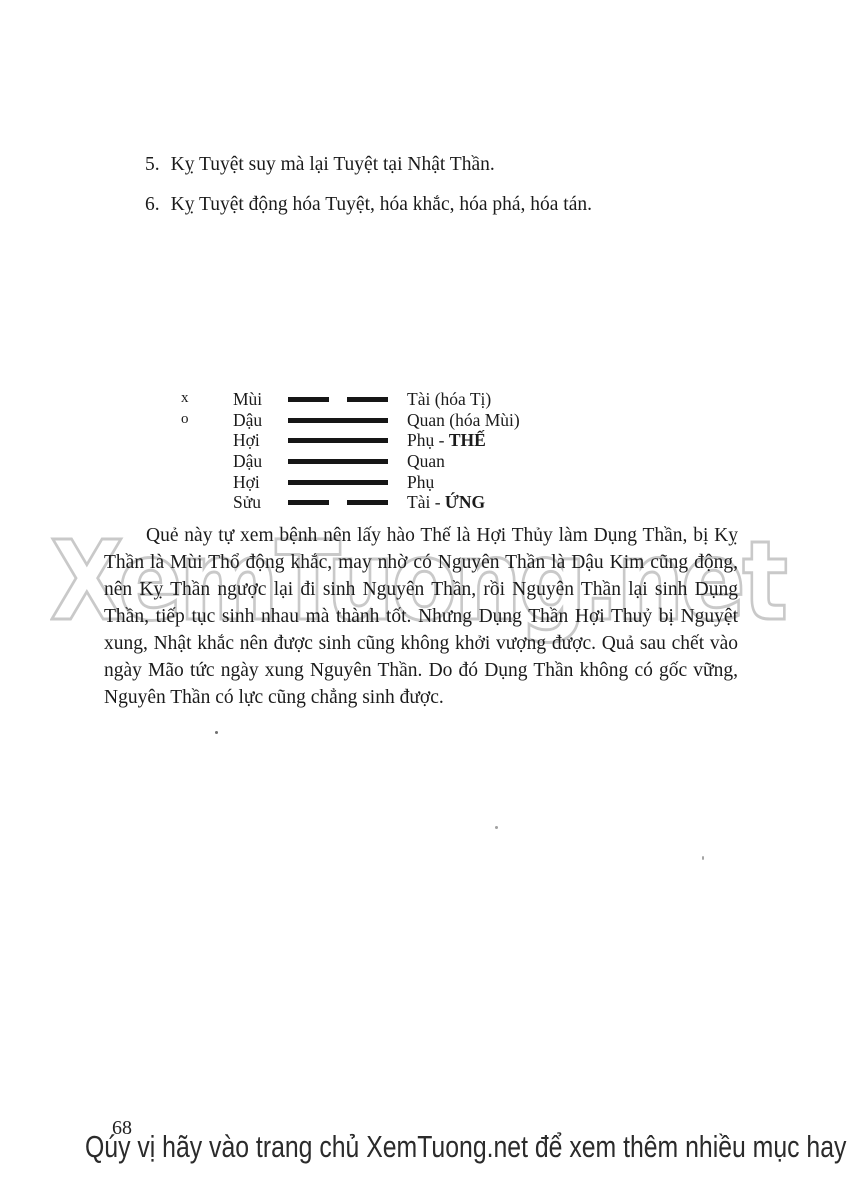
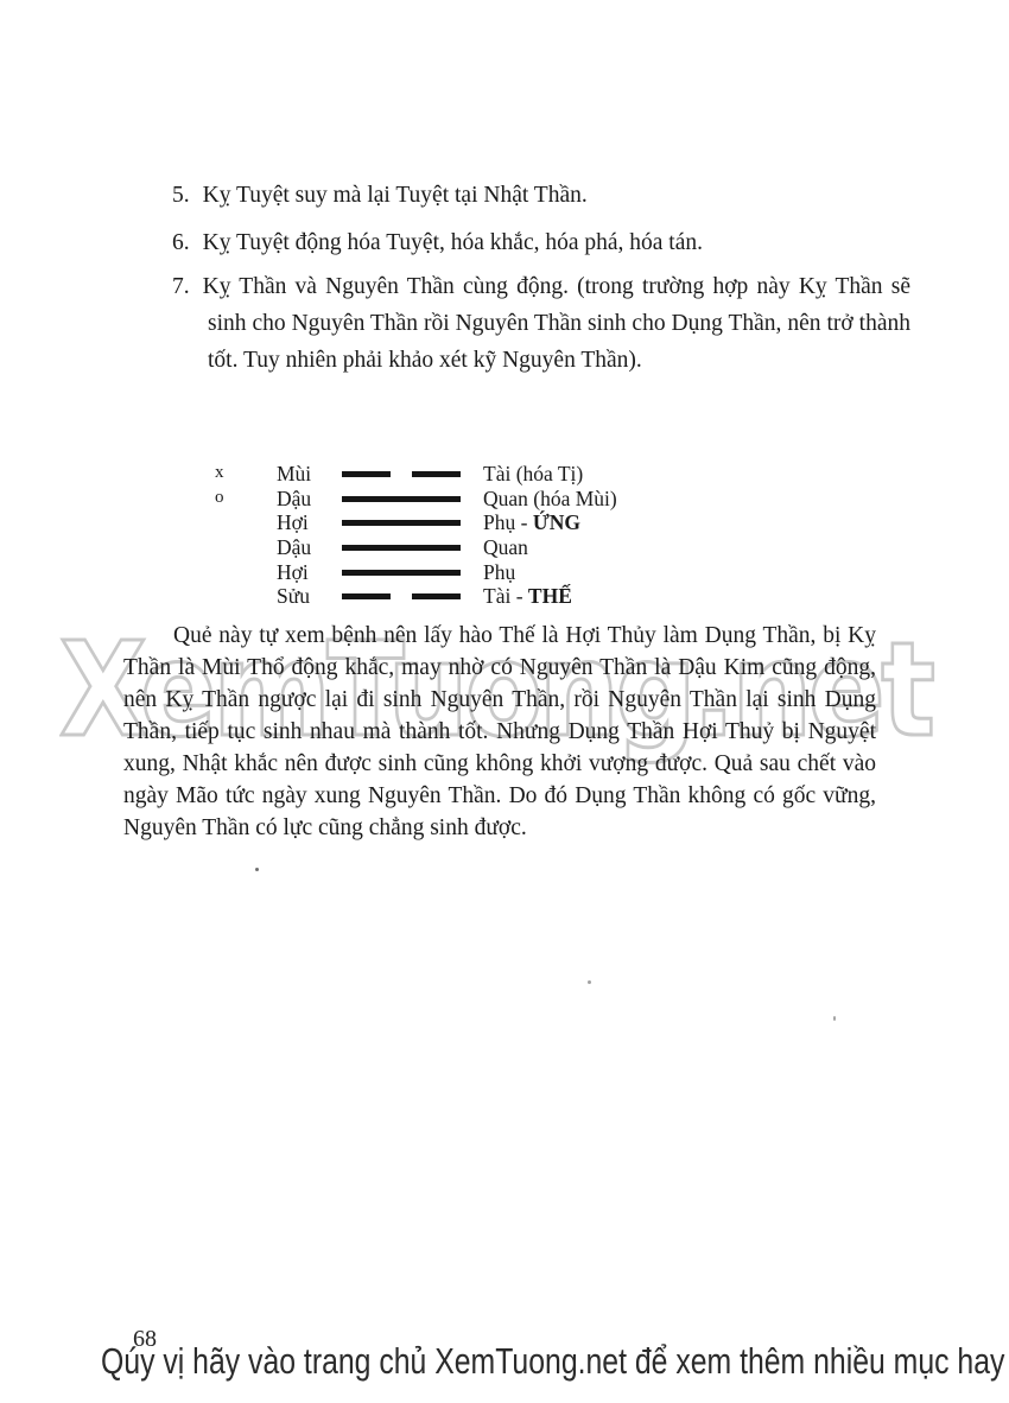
  XemTuong.net
  5. Kỵ Tuyệt suy mà lại Tuyệt tại Nhật Thần.
  6. Kỵ Tuyệt động hóa Tuyệt, hóa khắc, hóa phá, hóa tán.
+ 7. Kỵ Thần và Nguyên Thần cùng động. (trong trường hợp này Kỵ Thần sẽ sinh cho Nguyên Thần rồi Nguyên Thần sinh cho Dụng Thần, nên trở thành tốt. Tuy nhiên phải khảo xét kỹ Nguyên Thần).
  x
  Mùi
  Tài (hóa Tị)
  o
  Dậu
  Quan (hóa Mùi)
  Hợi
- Phụ - THẾ
+ Phụ - ỨNG
  Dậu
  Quan
  Hợi
  Phụ
  Sửu
- Tài - ỨNG
+ Tài - THẾ
  Quẻ này tự xem bệnh nên lấy hào Thế là Hợi Thủy làm Dụng Thần, bị Kỵ Thần là Mùi Thổ động khắc, may nhờ có Nguyên Thần là Dậu Kim cũng động, nên Kỵ Thần ngược lại đi sinh Nguyên Thần, rồi Nguyên Thần lại sinh Dụng Thần, tiếp tục sinh nhau mà thành tốt. Nhưng Dụng Thần Hợi Thuỷ bị Nguyệt xung, Nhật khắc nên được sinh cũng không khởi vượng được. Quả sau chết vào ngày Mão tức ngày xung Nguyên Thần. Do đó Dụng Thần không có gốc vững, Nguyên Thần có lực cũng chẳng sinh được.
  68
  Qúy vị hãy vào trang chủ XemTuong.net để xem thêm nhiều mục hay
